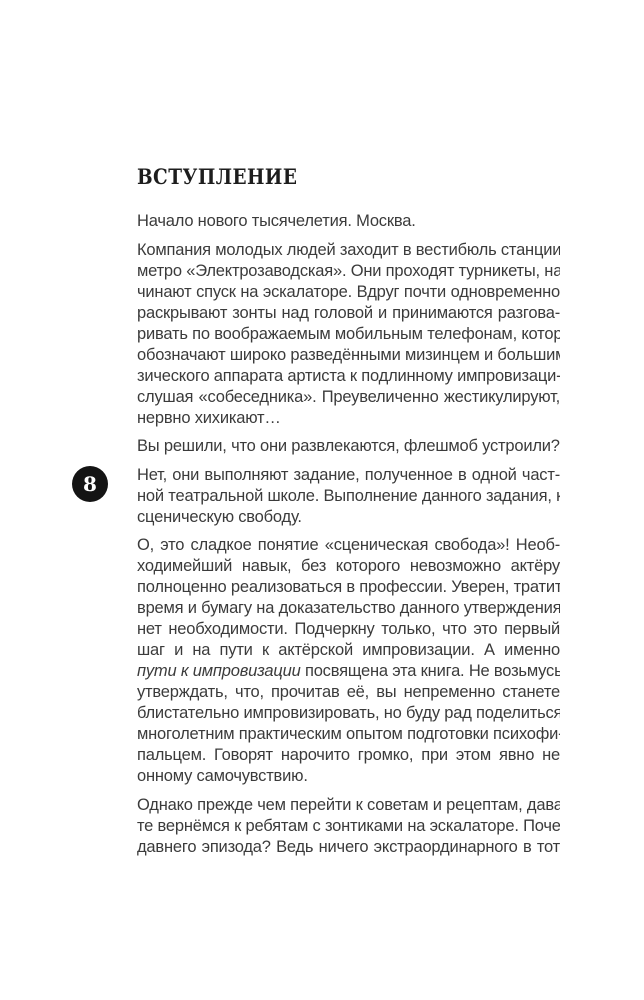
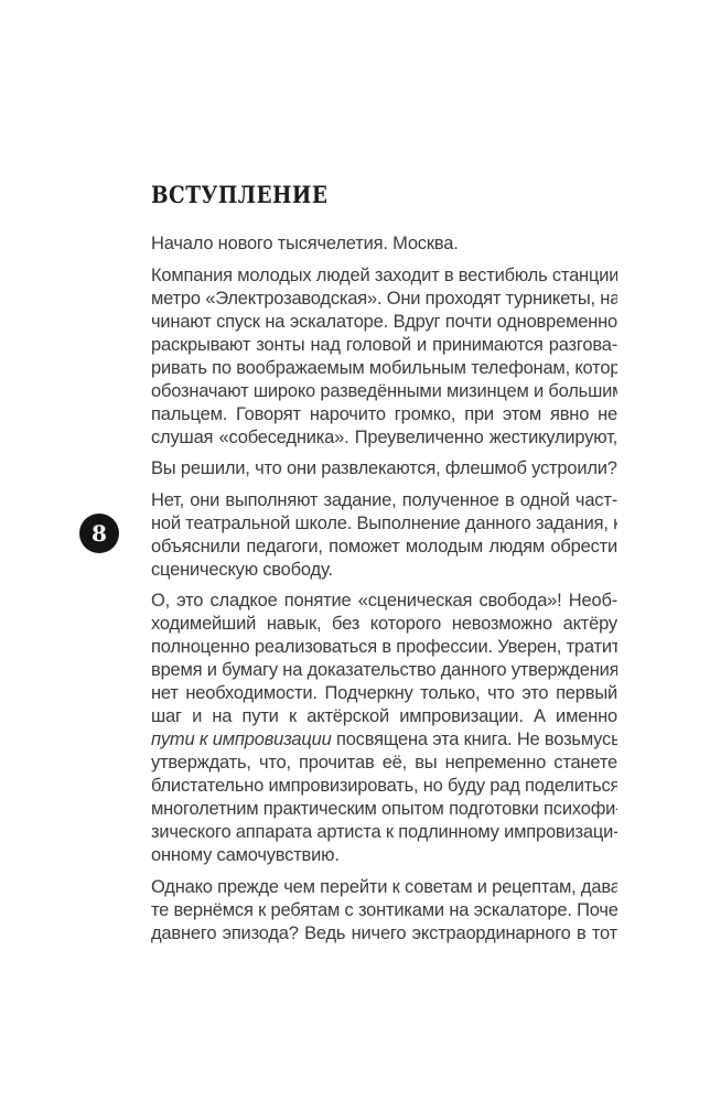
  8
  ВСТУПЛЕНИЕ
  Начало нового тысячелетия. Москва.
  Компания молодых людей заходит в вестибюль станции
  метро «Электрозаводская». Они проходят турникеты, на
  чинают спуск на эскалаторе. Вдруг почти одновременно
  раскрывают зонты над головой и принимаются разгова-
  ривать по воображаемым мобильным телефонам, котор
  обозначают широко разведёнными мизинцем и больши
- зического аппарата артиста к подлинному импровизаци-
+ пальцем. Говорят нарочито громко, при этом явно не
  слушая «собеседника». Преувеличенно жестикулируют,
- нервно хихикают…
  Вы решили, что они развлекаются, флешмоб устроили?
  Нет, они выполняют задание, полученное в одной част-
  ной театральной школе. Выполнение данного задания, к
+ объяснили педагоги, поможет молодым людям обрести
  сценическую свободу.
  О, это сладкое понятие «сценическая свобода»! Необ-
  ходимейший навык, без которого невозможно актёру
  полноценно реализоваться в профессии. Уверен, тратит
  время и бумагу на доказательство данного утверждения
  нет необходимости. Подчеркну только, что это первый
  шаг и на пути к актёрской импровизации. А именно
  пути к импровизации посвящена эта книга. Не возьмусь
  утверждать, что, прочитав её, вы непременно станете
  блистательно импровизировать, но буду рад поделиться
  многолетним практическим опытом подготовки психофи
- пальцем. Говорят нарочито громко, при этом явно не
+ зического аппарата артиста к подлинному импровизаци-
  онному самочувствию.
  Однако прежде чем перейти к советам и рецептам, дава
  те вернёмся к ребятам с зонтиками на эскалаторе. Поче
  давнего эпизода? Ведь ничего экстраординарного в тот
